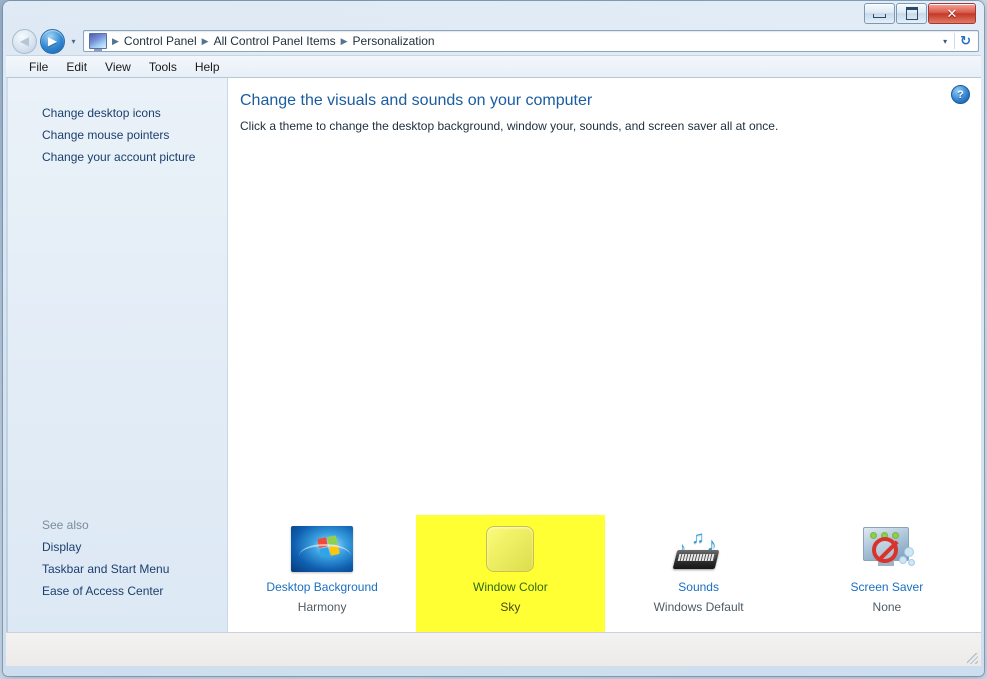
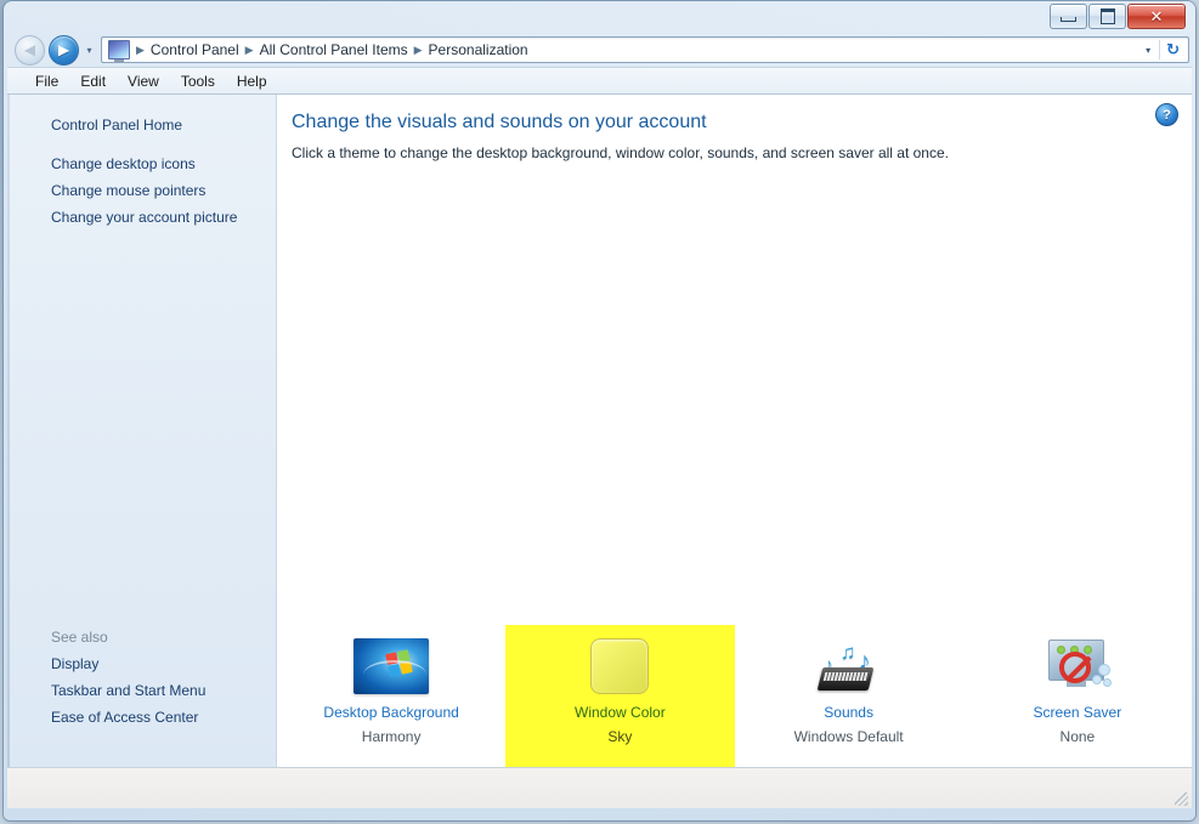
  ✕
  ◀
  ▶
  ▾
  ▶
  Control Panel
  ▶
  All Control Panel Items
  ▶
  Personalization
  ▾
  ↻
  File
  Edit
  View
  Tools
  Help
+ Control Panel Home
  Change desktop icons
  Change mouse pointers
  Change your account picture
  See also
  Display
  Taskbar and Start Menu
  Ease of Access Center
  ?
- Change the visuals and sounds on your computer
+ Change the visuals and sounds on your account
- Click a theme to change the desktop background, window your, sounds, and screen saver all at once.
+ Click a theme to change the desktop background, window color, sounds, and screen saver all at once.
  Desktop Background
  Harmony
  Window Color
  Sky
  ♪
  ♫
  ♪
  Sounds
  Windows Default
  Screen Saver
  None
